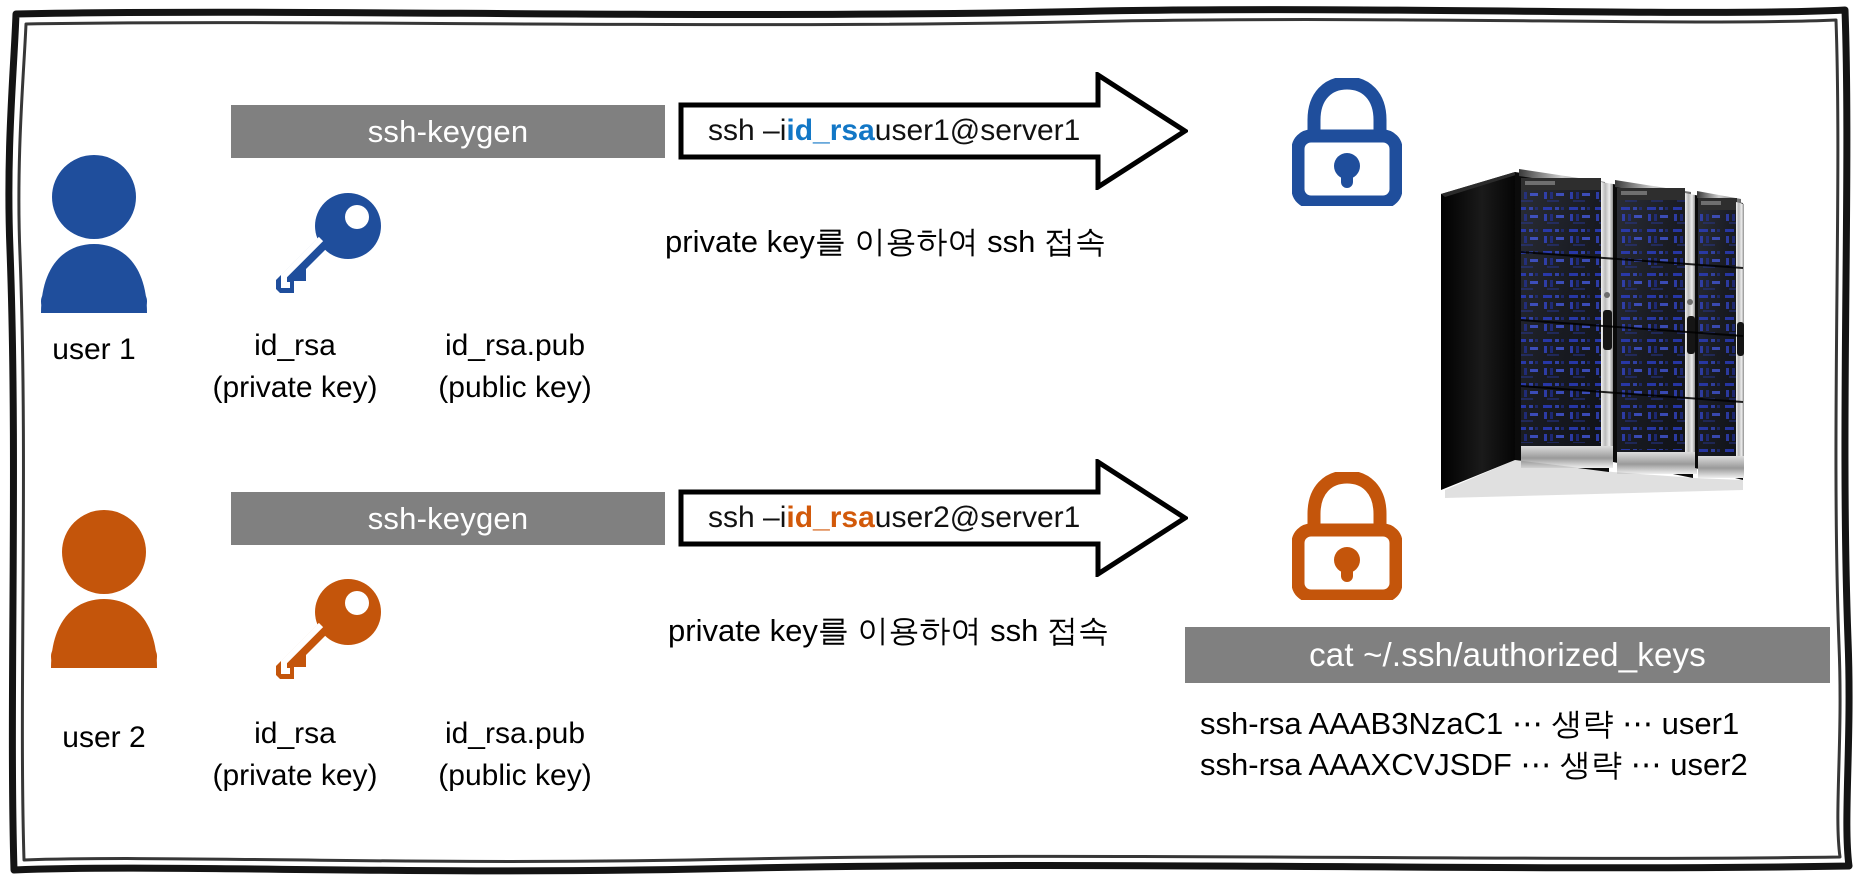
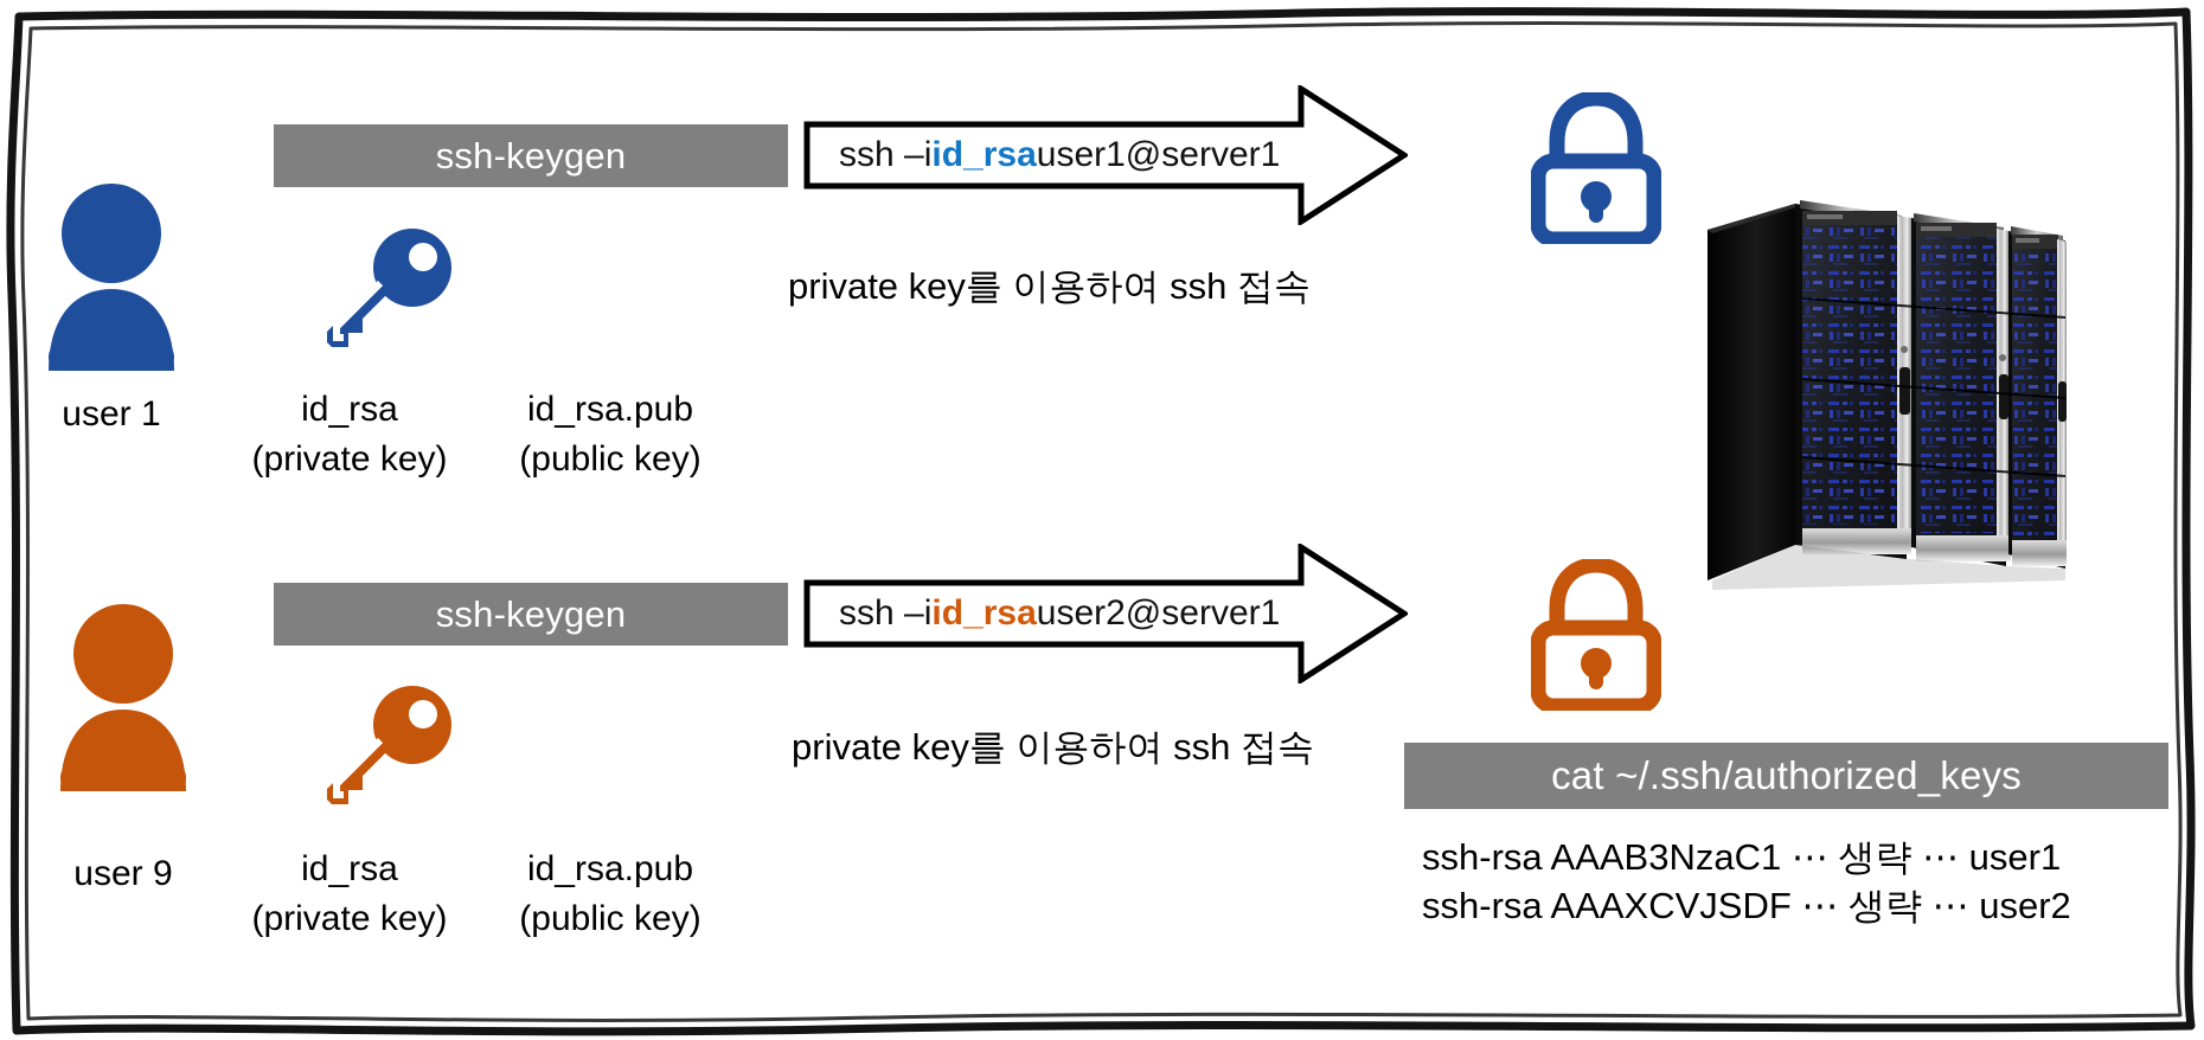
  user 1
  ssh-keygen
  id_rsa
  (private key)
  id_rsa.pub
  (public key)
  ssh –i
  id_rsa
  user1@server1
  private key를 이용하여 ssh 접속
- user 2
+ user 9
  ssh-keygen
  id_rsa
  (private key)
  id_rsa.pub
  (public key)
  ssh –i
  id_rsa
  user2@server1
  private key를 이용하여 ssh 접속
  cat ~/.ssh/authorized_keys
  ssh-rsa AAAB3NzaC1 ⋯ 생략 ⋯ user1
  ssh-rsa AAAXCVJSDF ⋯ 생략 ⋯ user2
